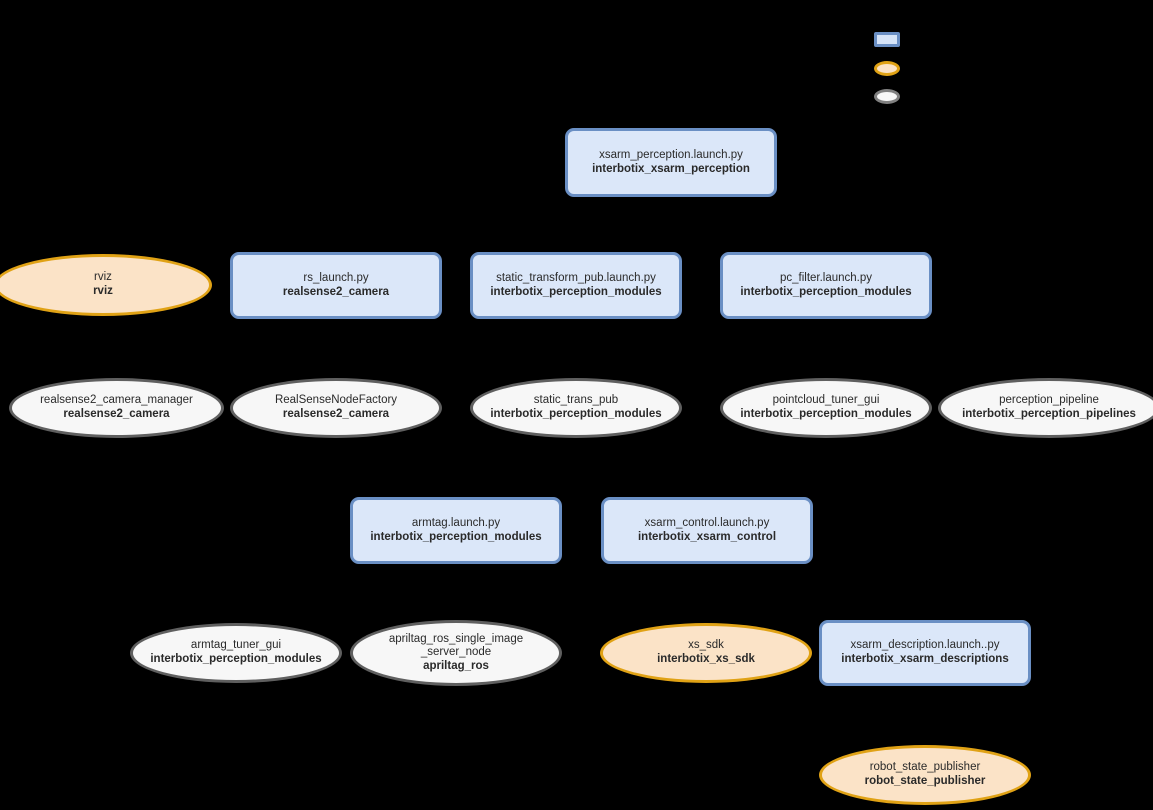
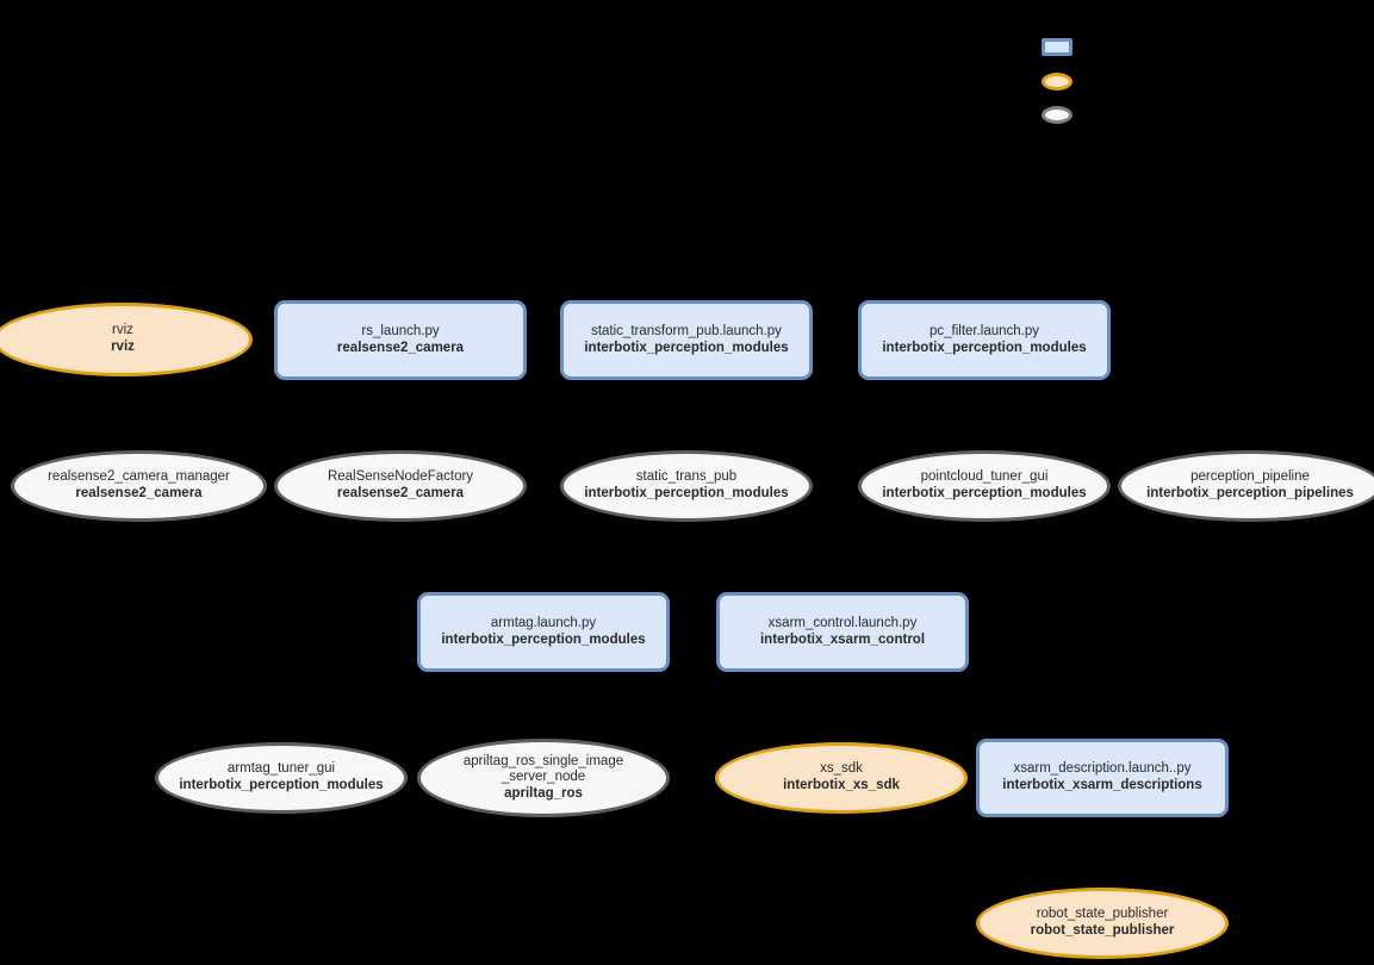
- xsarm_perception.launch.py
- interbotix_xsarm_perception
  rviz
  rviz
  rs_launch.py
  realsense2_camera
  static_transform_pub.launch.py
  interbotix_perception_modules
  pc_filter.launch.py
  interbotix_perception_modules
  realsense2_camera_manager
  realsense2_camera
  RealSenseNodeFactory
  realsense2_camera
  static_trans_pub
  interbotix_perception_modules
  pointcloud_tuner_gui
  interbotix_perception_modules
  perception_pipeline
  interbotix_perception_pipelines
  armtag.launch.py
  interbotix_perception_modules
  xsarm_control.launch.py
  interbotix_xsarm_control
  armtag_tuner_gui
  interbotix_perception_modules
  apriltag_ros_single_image
  _server_node
  apriltag_ros
  xs_sdk
  interbotix_xs_sdk
  xsarm_description.launch..py
  interbotix_xsarm_descriptions
  robot_state_publisher
  robot_state_publisher
